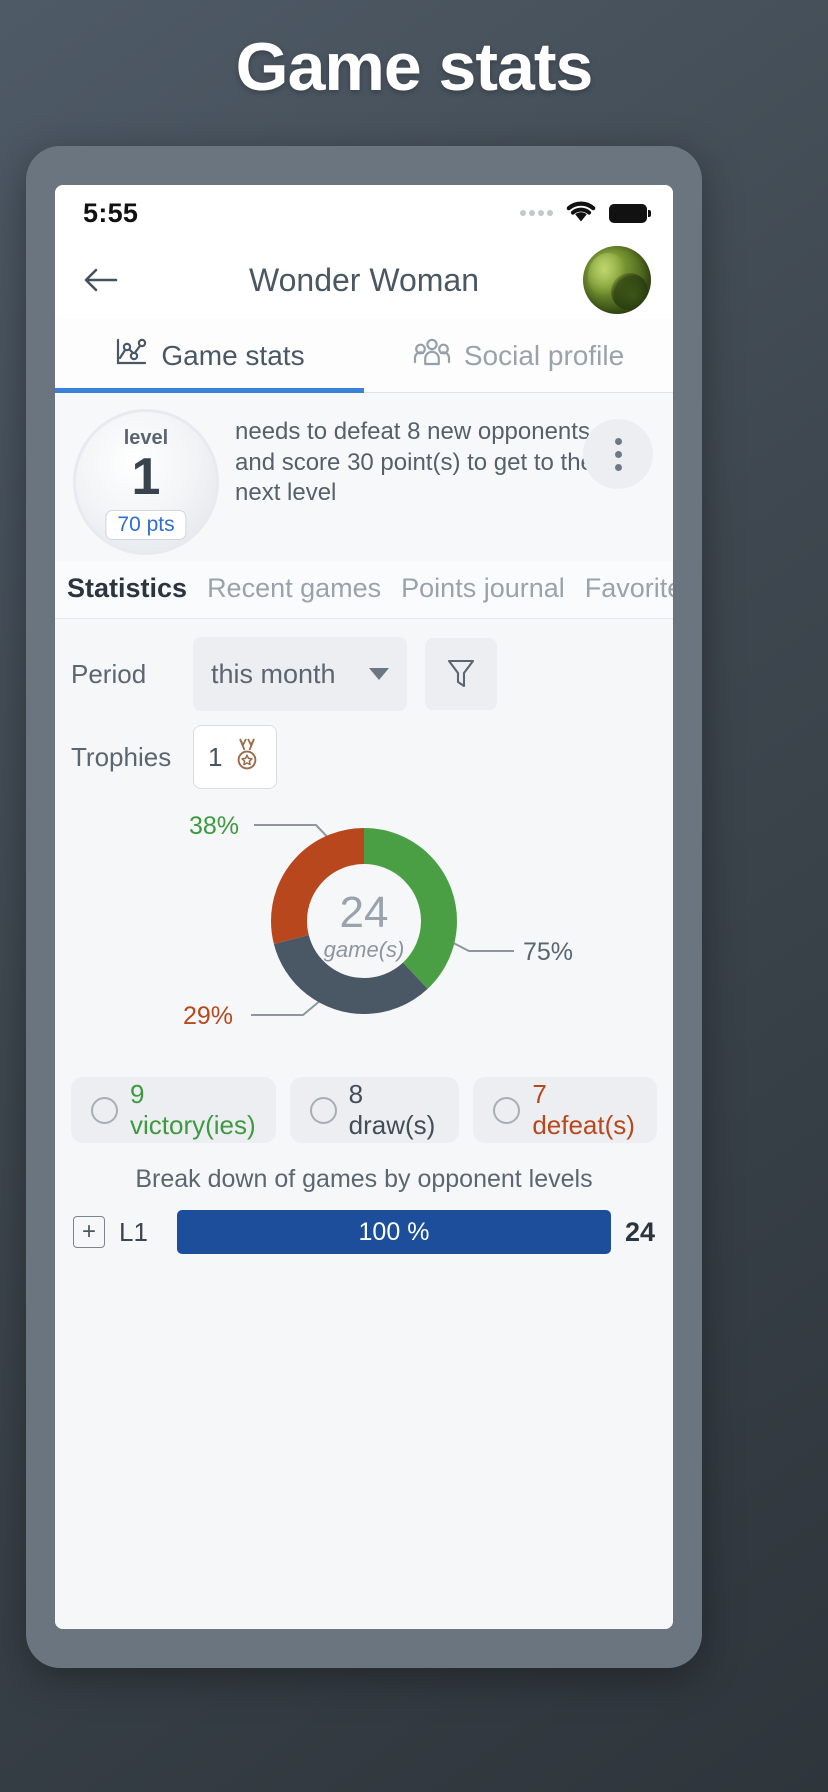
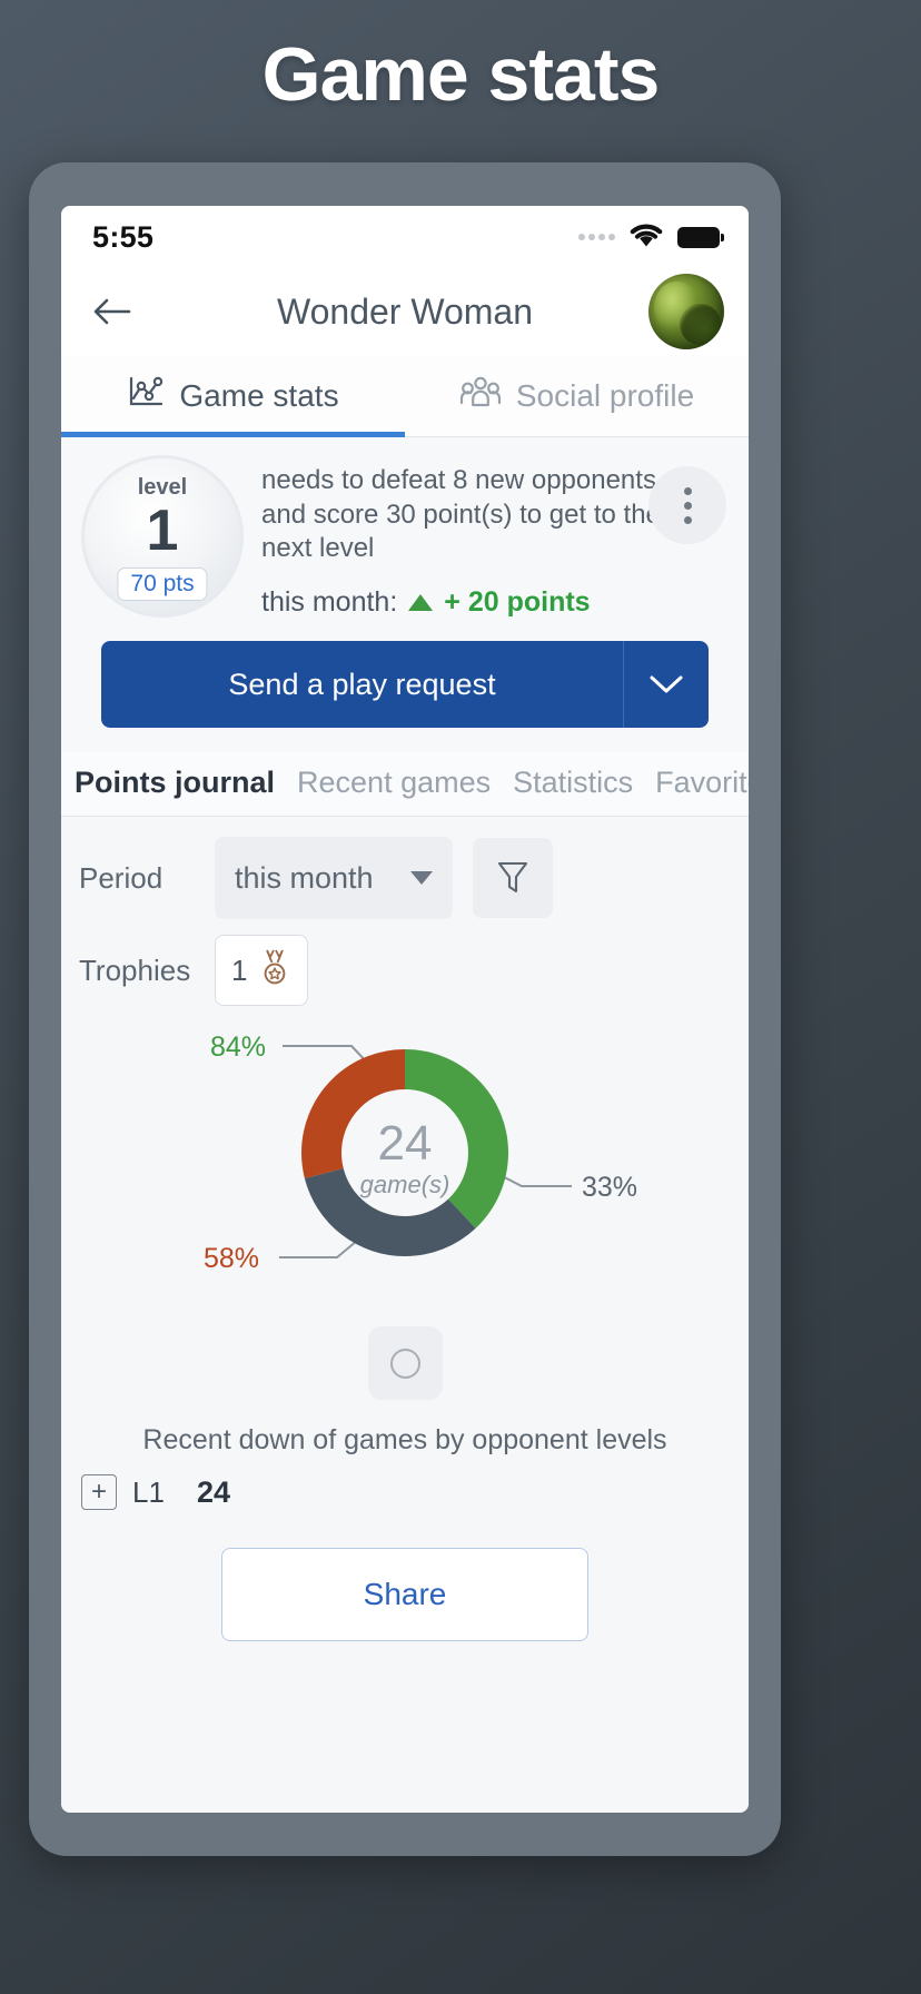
  Game stats
  5:55
  Wonder Woman
  Game stats
  Social profile
  level
  1
  70 pts
  needs to defeat 8 new opponents and score 30 point(s) to get to th next level
+ this month:
+ + 20 points
+ Send a play request
- Statistics
+ Points journal
  Recent games
- Points journal
+ Statistics
  Favorit
  Period
  this month
  Trophies
  1
- 38%
+ 84%
- 75%
+ 33%
- 29%
+ 58%
  24
  game(s)
- 9 victory(ies)
- 8 draw(s)
- 7 defeat(s)
- Break down of games by opponent levels
+ Recent down of games by opponent levels
  +
  L1
- 100 %
  24
+ Share
